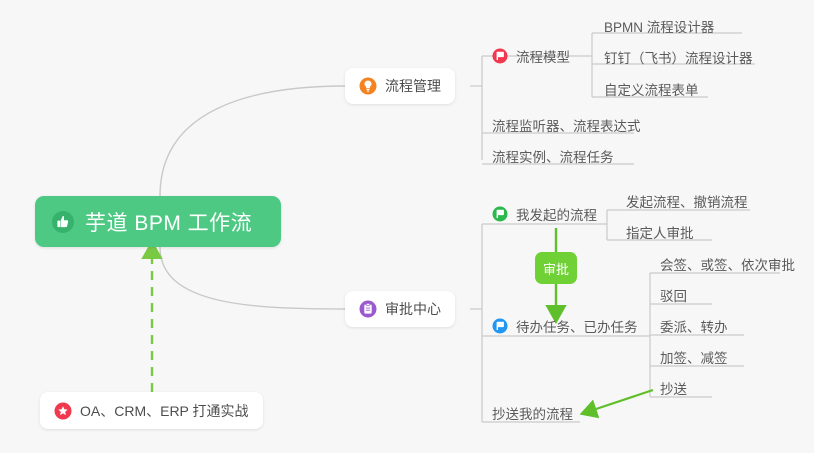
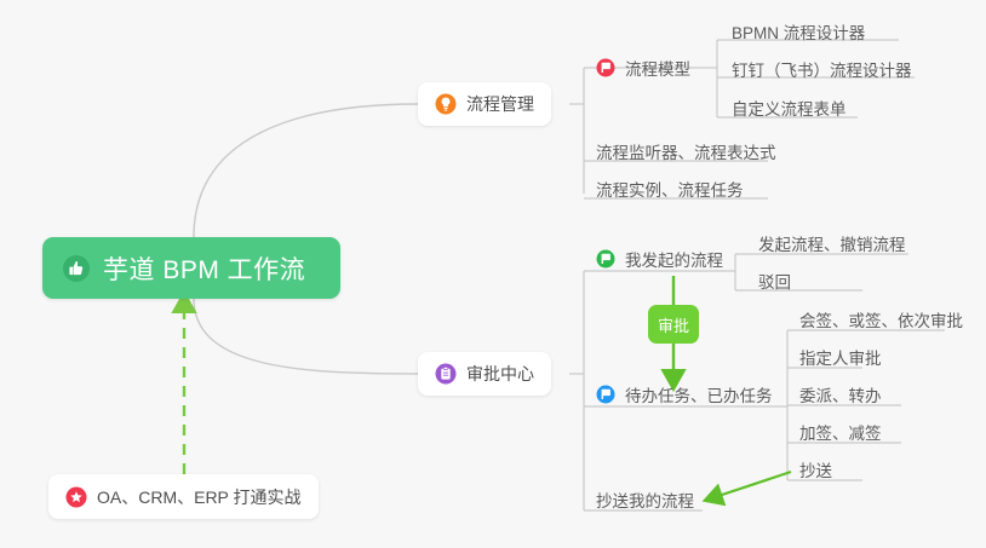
  芋道 BPM 工作流
  流程管理
  流程模型
  BPMN 流程设计器
  钉钉（飞书）流程设计器
  自定义流程表单
  流程监听器、流程表达式
  流程实例、流程任务
  审批中心
  我发起的流程
  发起流程、撤销流程
- 指定人审批
+ 驳回
  待办任务、已办任务
  会签、或签、依次审批
- 驳回
+ 指定人审批
  委派、转办
  加签、减签
  抄送
  抄送我的流程
  审批
  OA、CRM、ERP 打通实战
